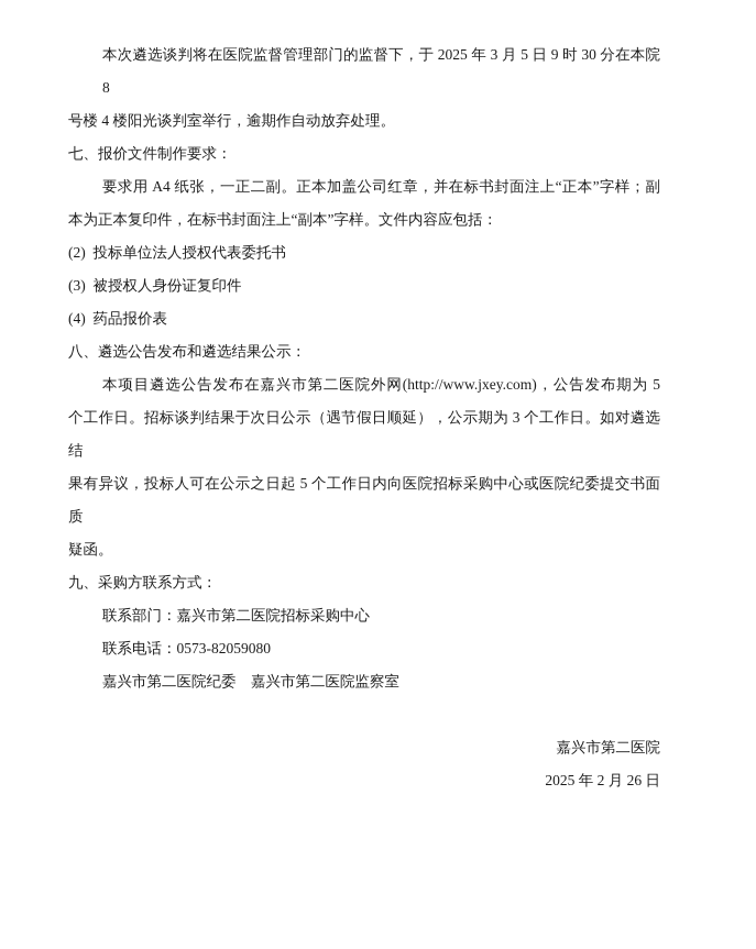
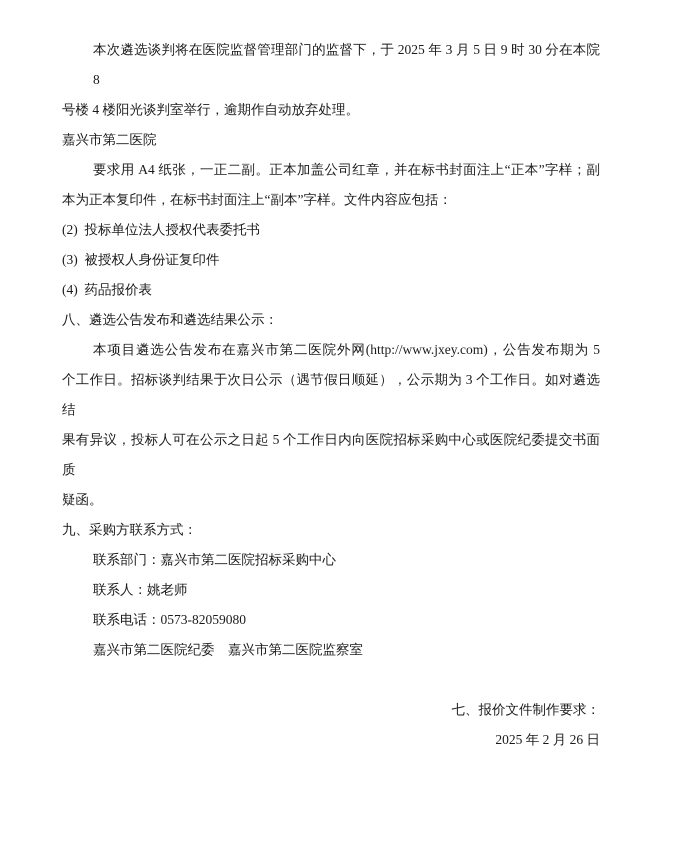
  本次遴选谈判将在医院监督管理部门的监督下，于 2025 年 3 月 5 日 9 时 30 分在本院 8
  号楼 4 楼阳光谈判室举行，逾期作自动放弃处理。
- 七、报价文件制作要求：
+ 嘉兴市第二医院
  要求用 A4 纸张，一正二副。正本加盖公司红章，并在标书封面注上“正本”字样；副
  本为正本复印件，在标书封面注上“副本”字样。文件内容应包括：
  (2) 投标单位法人授权代表委托书
  (3) 被授权人身份证复印件
  (4) 药品报价表
  八、遴选公告发布和遴选结果公示：
  本项目遴选公告发布在嘉兴市第二医院外网(http://www.jxey.com)，公告发布期为 5
  个工作日。招标谈判结果于次日公示（遇节假日顺延），公示期为 3 个工作日。如对遴选结
  果有异议，投标人可在公示之日起 5 个工作日内向医院招标采购中心或医院纪委提交书面质
  疑函。
  九、采购方联系方式：
  联系部门：嘉兴市第二医院招标采购中心
+ 联系人：姚老师
  联系电话：0573-82059080
  嘉兴市第二医院纪委 嘉兴市第二医院监察室
- 嘉兴市第二医院
+ 七、报价文件制作要求：
  2025 年 2 月 26 日
